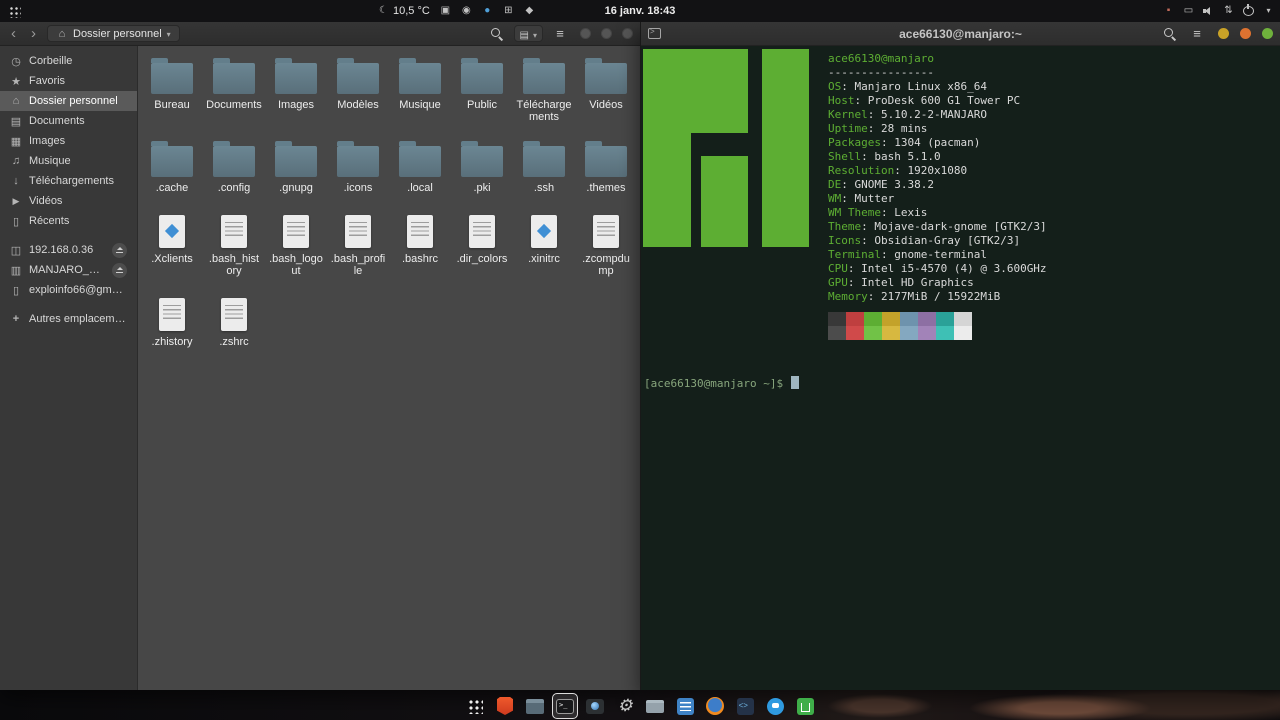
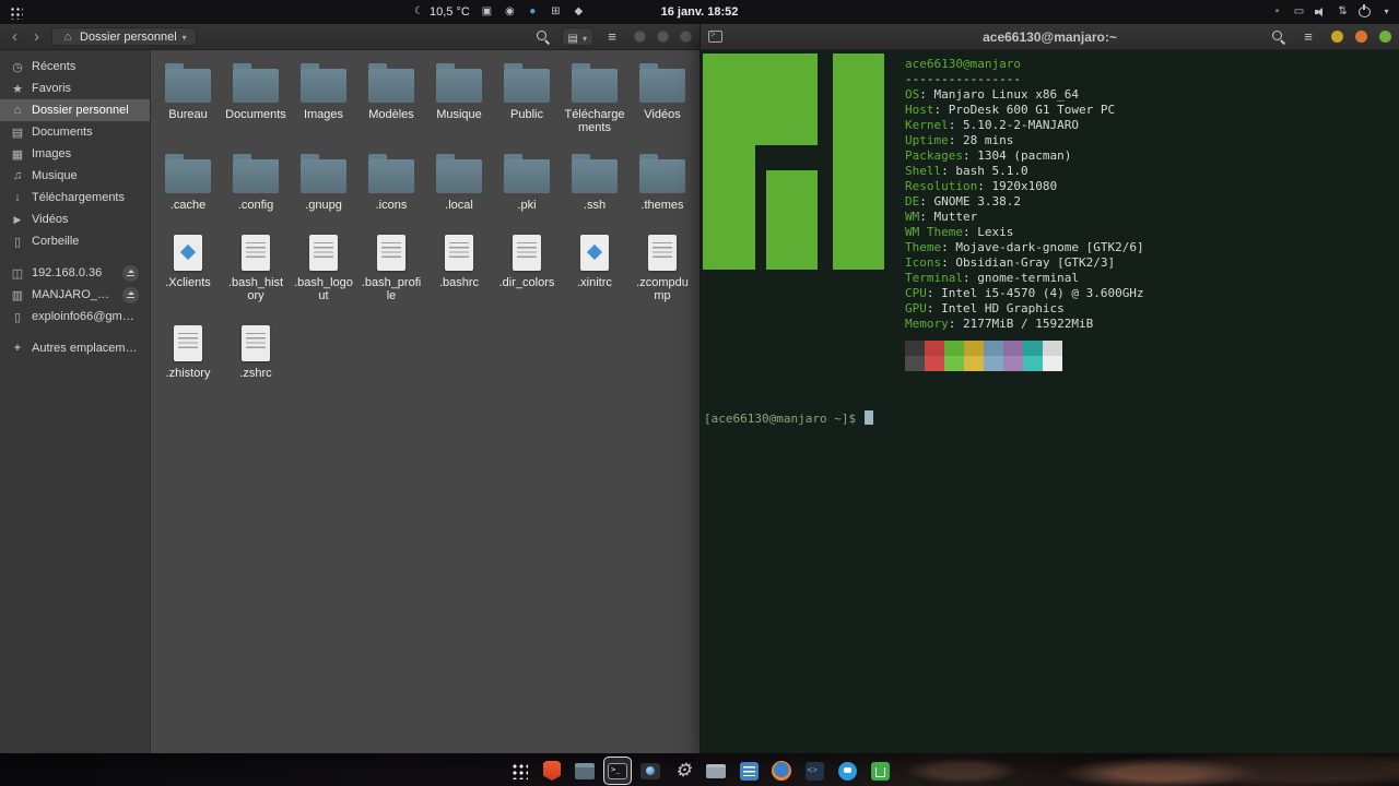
  10,5 °C
- 16 janv. 18:43
+ 16 janv. 18:52
  ‹
  ›
  Dossier personnel
- Corbeille
+ Récents
  Favoris
  Dossier personnel
  Documents
  Images
  Musique
  Téléchargements
  Vidéos
- Récents
+ Corbeille
  192.168.0.36
  MANJARO_GN
  exploinfo66@gmail.
  Autres emplacemen
  Bureau
  Documents
  Images
  Modèles
  Musique
  Public
  Téléchargements
  Vidéos
  .cache
  .config
  .gnupg
  .icons
  .local
  .pki
  .ssh
  .themes
  .Xclients
  .bash_history
  .bash_logout
  .bash_profile
  .bashrc
  .dir_colors
  .xinitrc
  .zcompdump
  .zhistory
  .zshrc
  ace66130@manjaro:~
  ace66130@manjaro
  ----------------
  OS Manjaro Linux x86_64
  Host ProDesk 600 G1 Tower PC
  Kernel 5.10.2-2-MANJARO
  Uptime 28 mins
  Packages 1304 (pacman)
  Shell bash 5.1.0
  Resolution 1920x1080
  DE GNOME 3.38.2
  WM Mutter
  WM Theme Lexis
- Theme Mojave-dark-gnome [GTK2/3]
+ Theme Mojave-dark-gnome [GTK2/6]
  Icons Obsidian-Gray [GTK2/3]
  Terminal gnome-terminal
  CPU Intel i5-4570 (4) @ 3.600GHz
  GPU Intel HD Graphics
  Memory 2177MiB / 15922MiB
  [ace66130@manjaro ~]$
